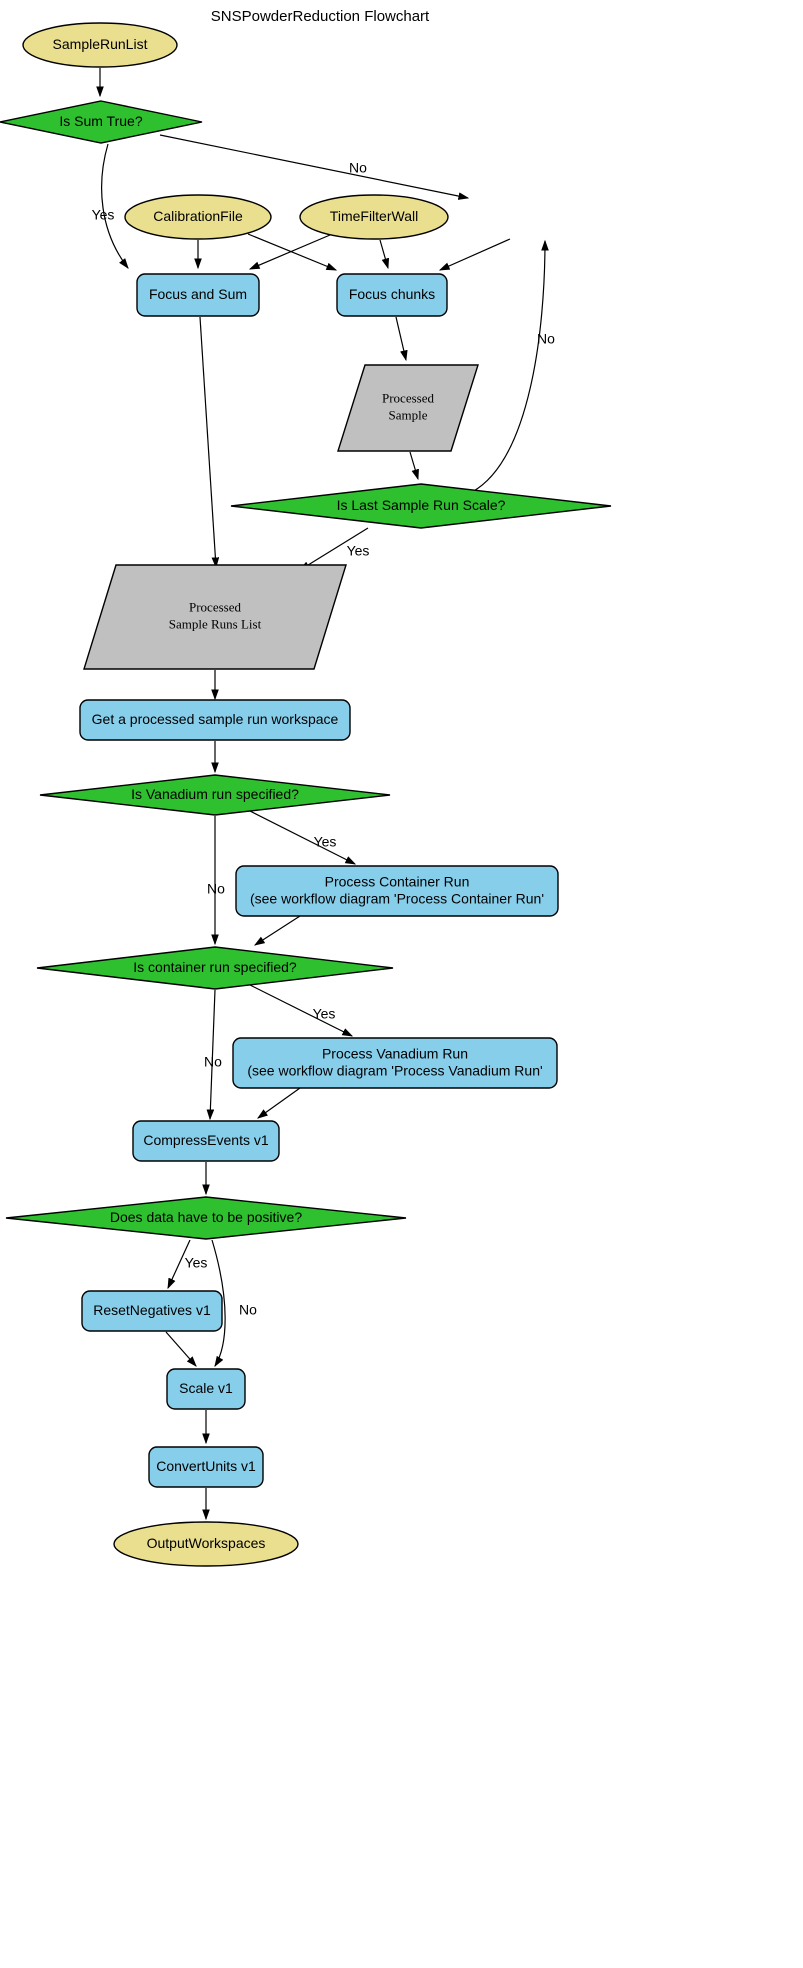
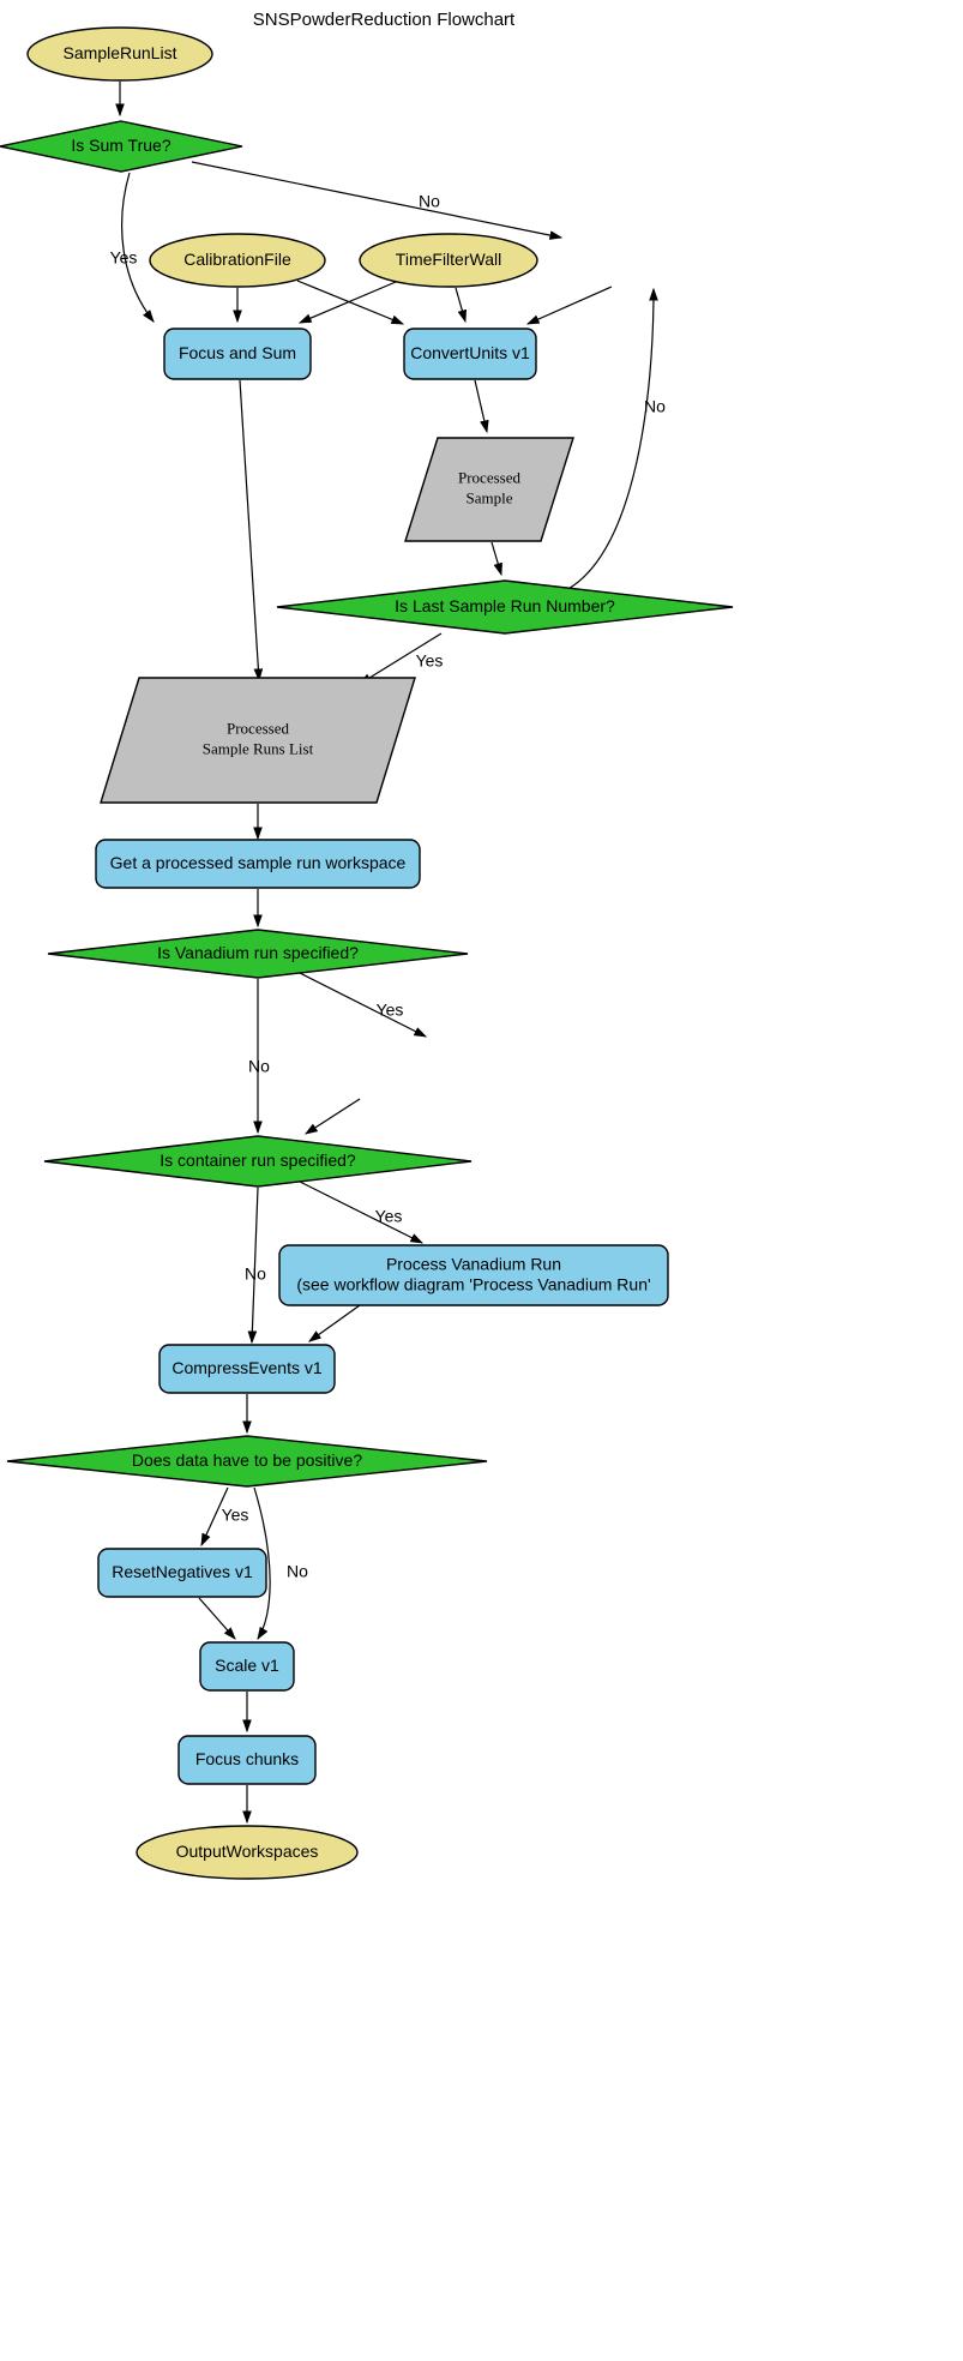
  SNSPowderReduction Flowchart
  No
  Yes
  No
  Yes
  Yes
  No
  Yes
  No
  Yes
  No
  SampleRunList
  Is Sum True?
  CalibrationFile
  TimeFilterWall
  Focus and Sum
- Focus chunks
+ ConvertUnits v1
  Processed Sample
- Is Last Sample Run Scale?
+ Is Last Sample Run Number?
  Processed Sample Runs List
  Get a processed sample run workspace
  Is Vanadium run specified?
- Process Container Run (see workflow diagram 'Process Container Run'
  Is container run specified?
  Process Vanadium Run (see workflow diagram 'Process Vanadium Run'
  CompressEvents v1
  Does data have to be positive?
  ResetNegatives v1
  Scale v1
- ConvertUnits v1
+ Focus chunks
  OutputWorkspaces
